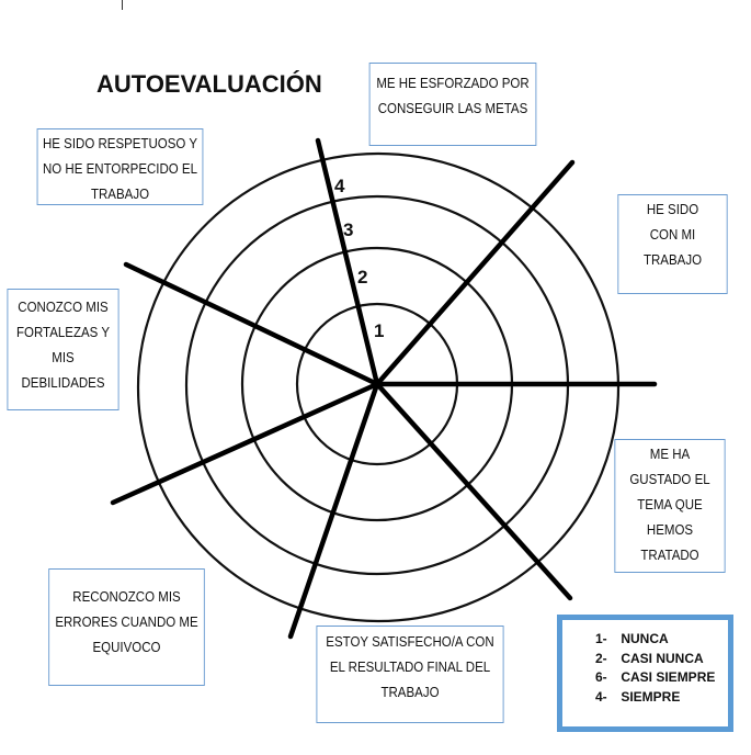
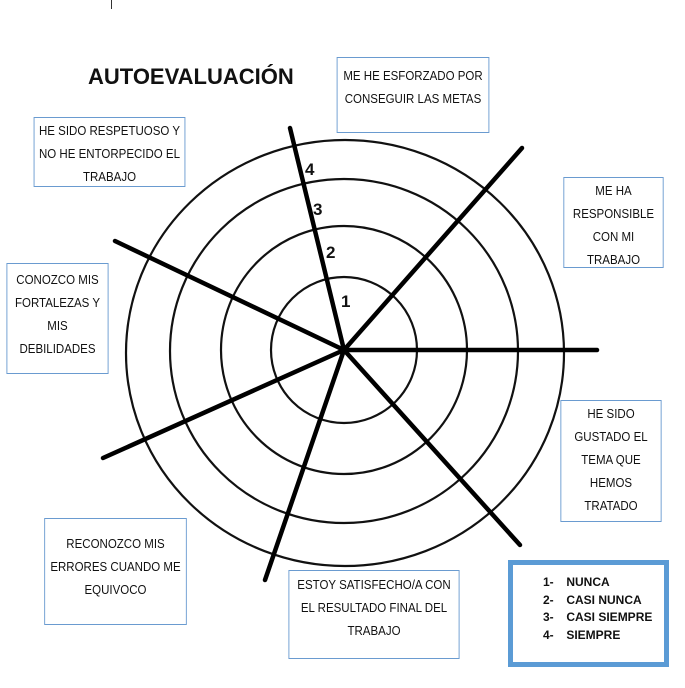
  AUTOEVALUACIÓN
  1
  2
  3
  4
  HE SIDO RESPETUOSO Y
  NO HE ENTORPECIDO EL
  TRABAJO
  ME HE ESFORZADO POR
  CONSEGUIR LAS METAS
- HE SIDO
+ ME HA
+ RESPONSIBLE
  CON MI
  TRABAJO
  CONOZCO MIS
  FORTALEZAS Y
  MIS
  DEBILIDADES
- ME HA
+ HE SIDO
  GUSTADO EL
  TEMA QUE
  HEMOS
  TRATADO
  RECONOZCO MIS
  ERRORES CUANDO ME
  EQUIVOCO
  ESTOY SATISFECHO/A CON
  EL RESULTADO FINAL DEL
  TRABAJO
  1- NUNCA
  2- CASI NUNCA
- 6- CASI SIEMPRE
+ 3- CASI SIEMPRE
  4- SIEMPRE
